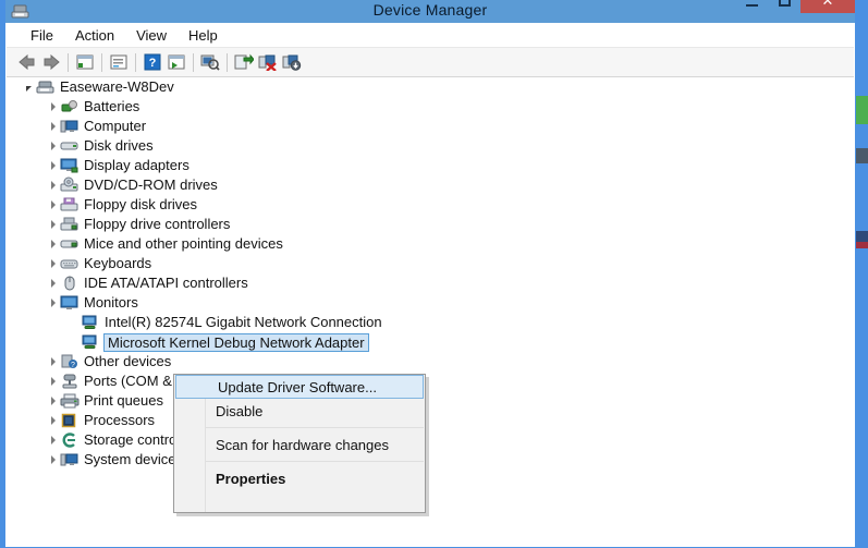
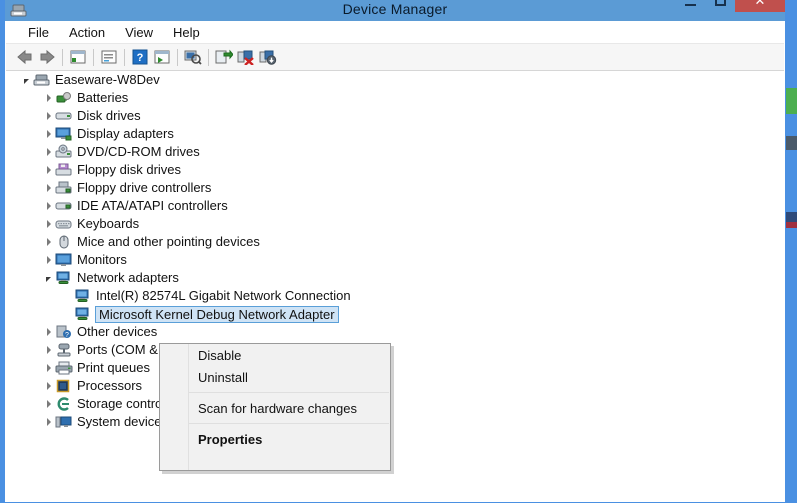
  Device Manager
  ✕
  File
  Action
  View
  Help
  ?
  Easeware-W8Dev
  Batteries
- Computer
  Disk drives
  Display adapters
  DVD/CD-ROM drives
  Floppy disk drives
  Floppy drive controllers
- Mice and other pointing devices
+ IDE ATA/ATAPI controllers
  Keyboards
- IDE ATA/ATAPI controllers
+ Mice and other pointing devices
  Monitors
+ Network adapters
  Intel(R) 82574L Gigabit Network Connection
  Microsoft Kernel Debug Network Adapter
  Other devices
  Ports (COM &
  Print queues
  Processors
  Storage contr
  System device
- Update Driver Software...
  Disable
+ Uninstall
  Scan for hardware changes
  Properties
